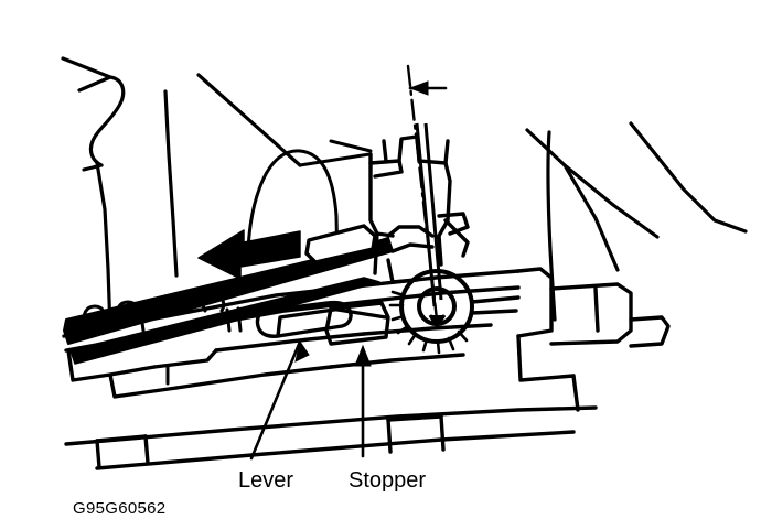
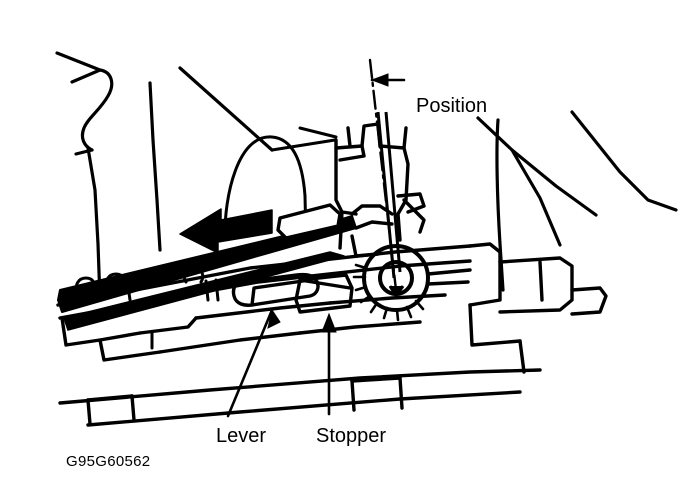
+ Position
  Lever
  Stopper
  G95G60562
